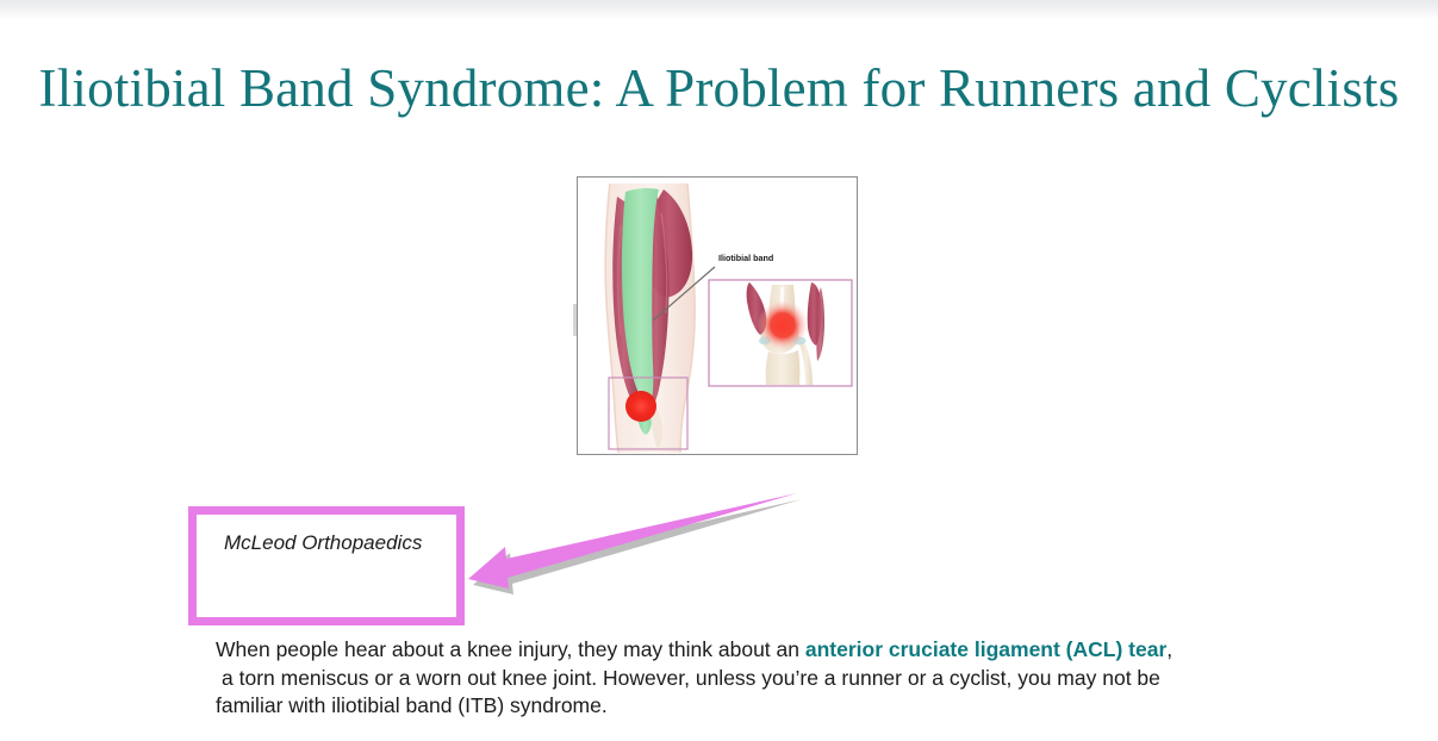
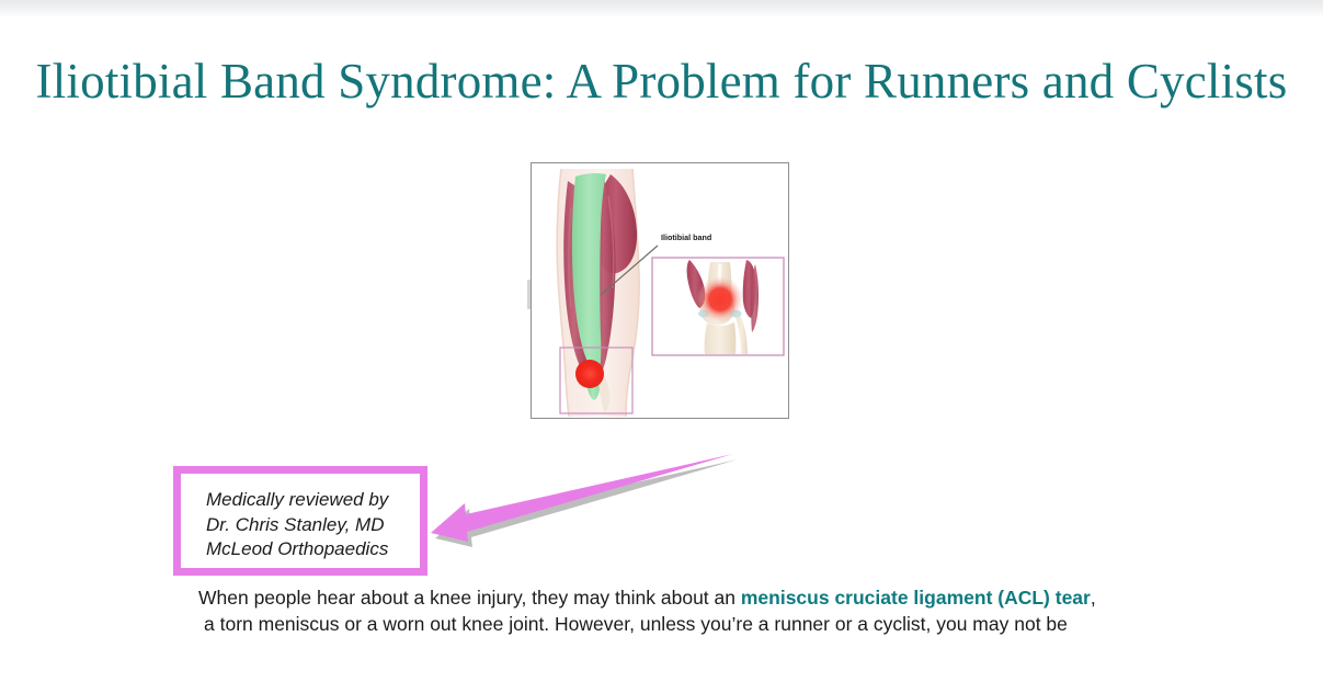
  Iliotibial Band Syndrome: A Problem for Runners and Cyclists
  Iliotibial band
+ Medically reviewed by
+ Dr. Chris Stanley, MD
  McLeod Orthopaedics
- When people hear about a knee injury, they may think about an anterior cruciate ligament (ACL) tear,
+ When people hear about a knee injury, they may think about an meniscus cruciate ligament (ACL) tear,
  a torn meniscus or a worn out knee joint. However, unless you’re a runner or a cyclist, you may not be
- familiar with iliotibial band (ITB) syndrome.
